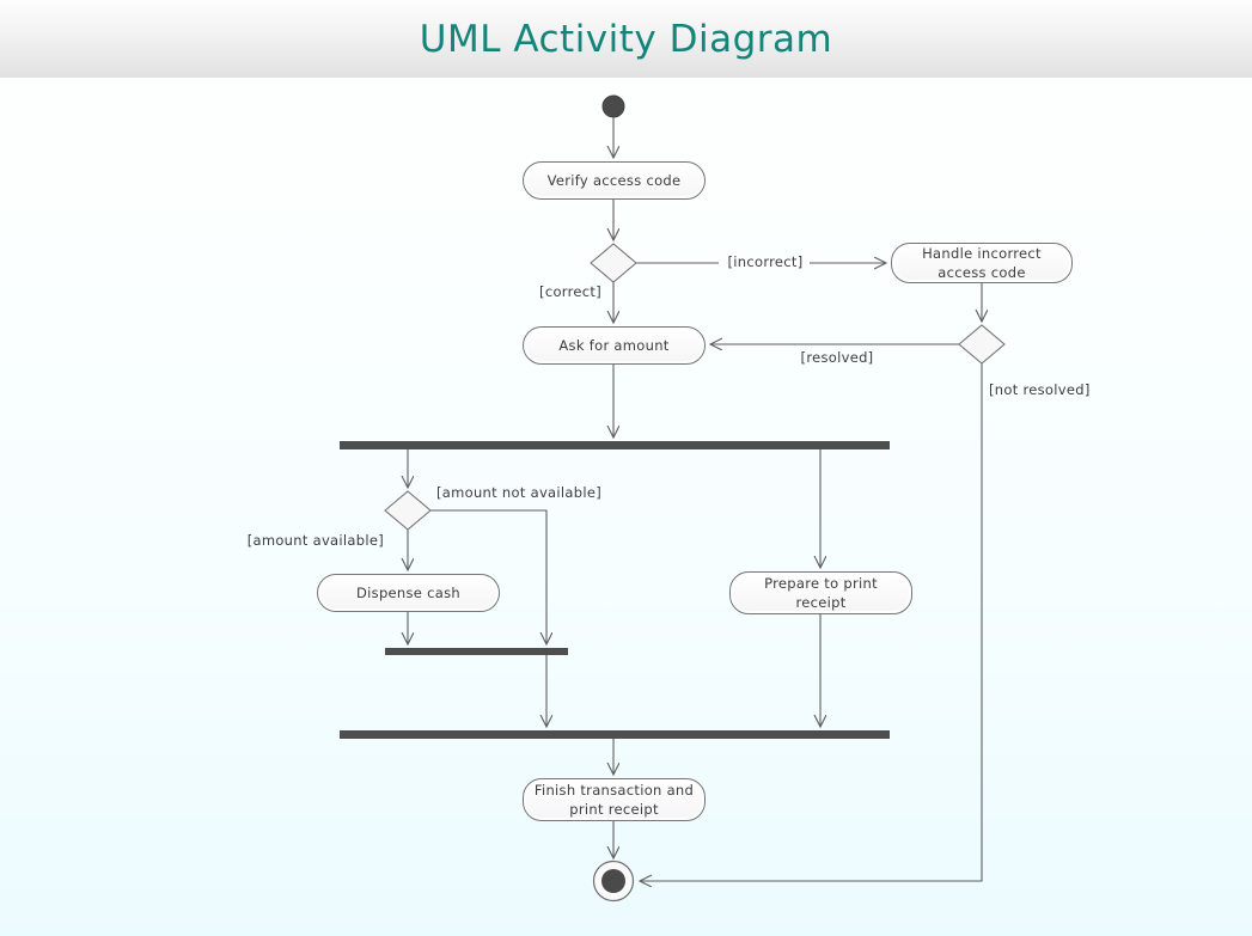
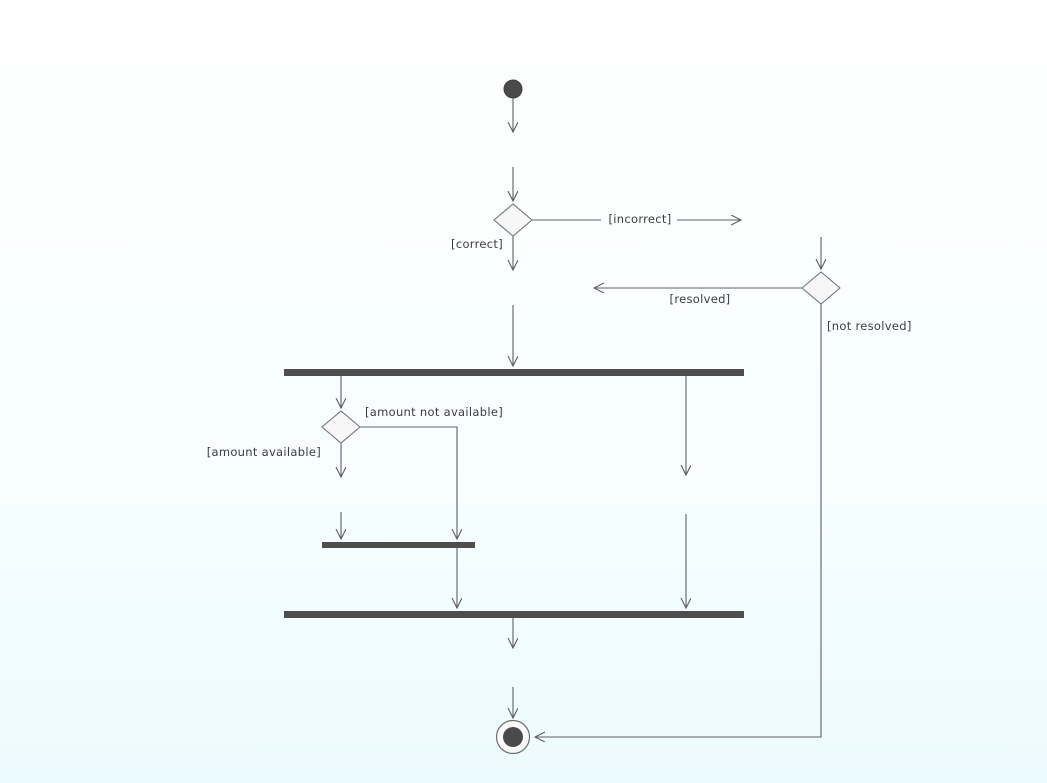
- UML Activity Diagram
- Verify access code
- Handle incorrect access code
- Ask for amount
- Dispense cash
- Prepare to print receipt
- Finish transaction and print receipt
  [incorrect]
  [correct]
  [resolved]
  [not resolved]
  [amount not available]
  [amount available]
